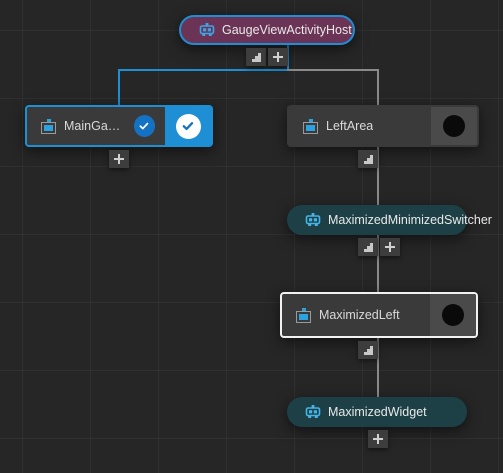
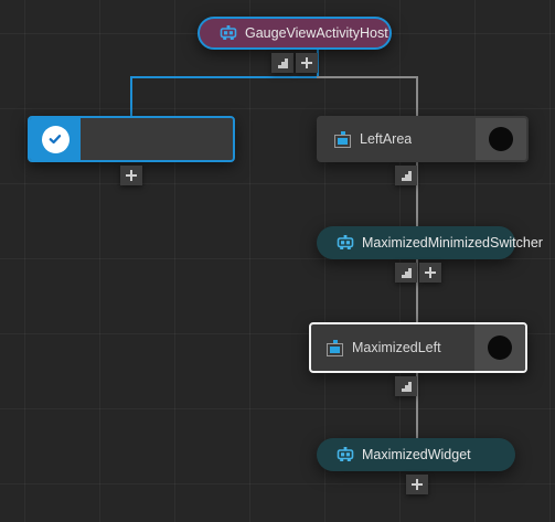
  GaugeViewActivityHost
- MainGauge
  LeftArea
  MaximizedMinimizedSwitcher
  MaximizedLeft
  MaximizedWidget
